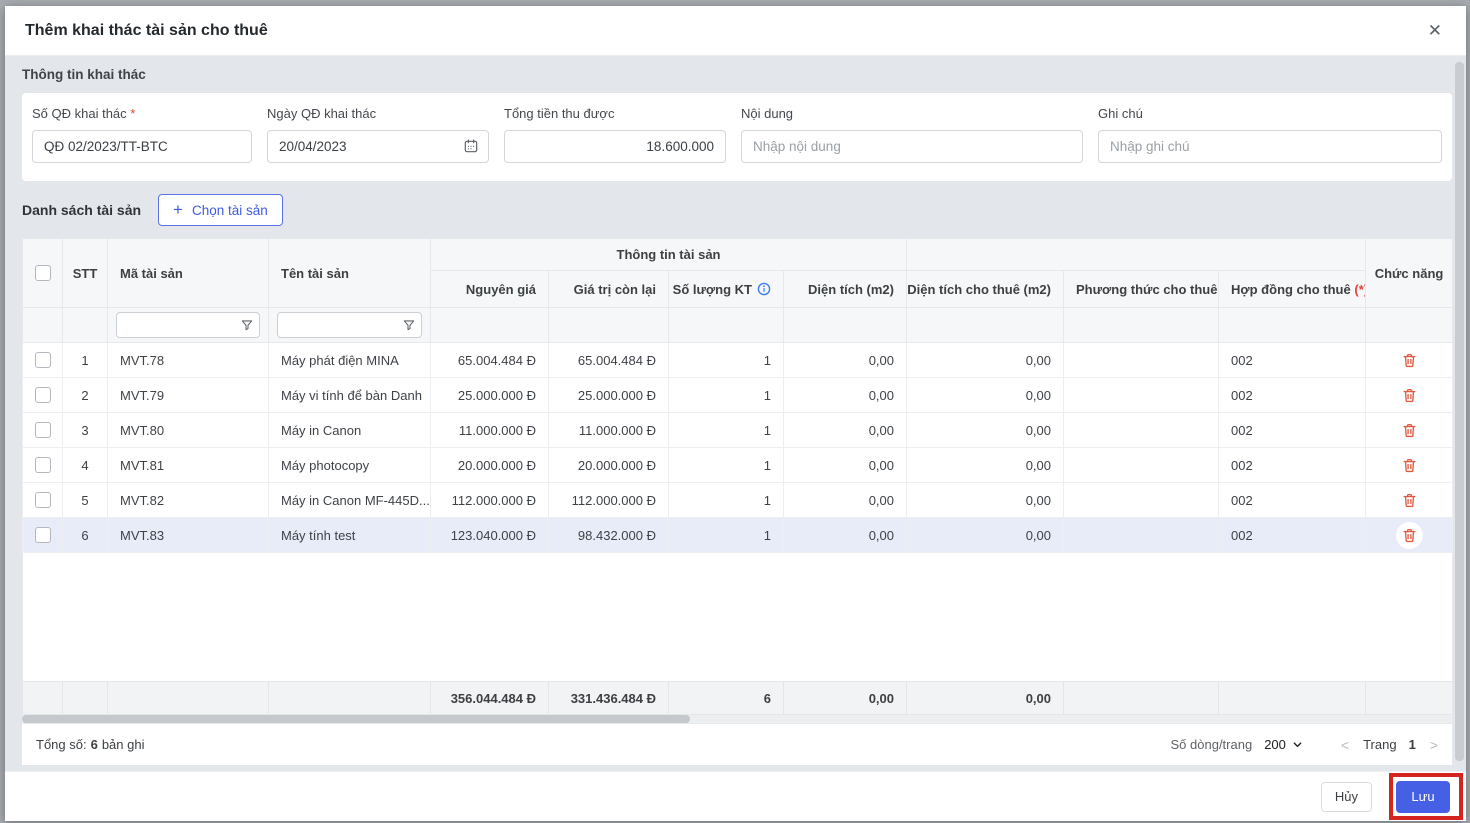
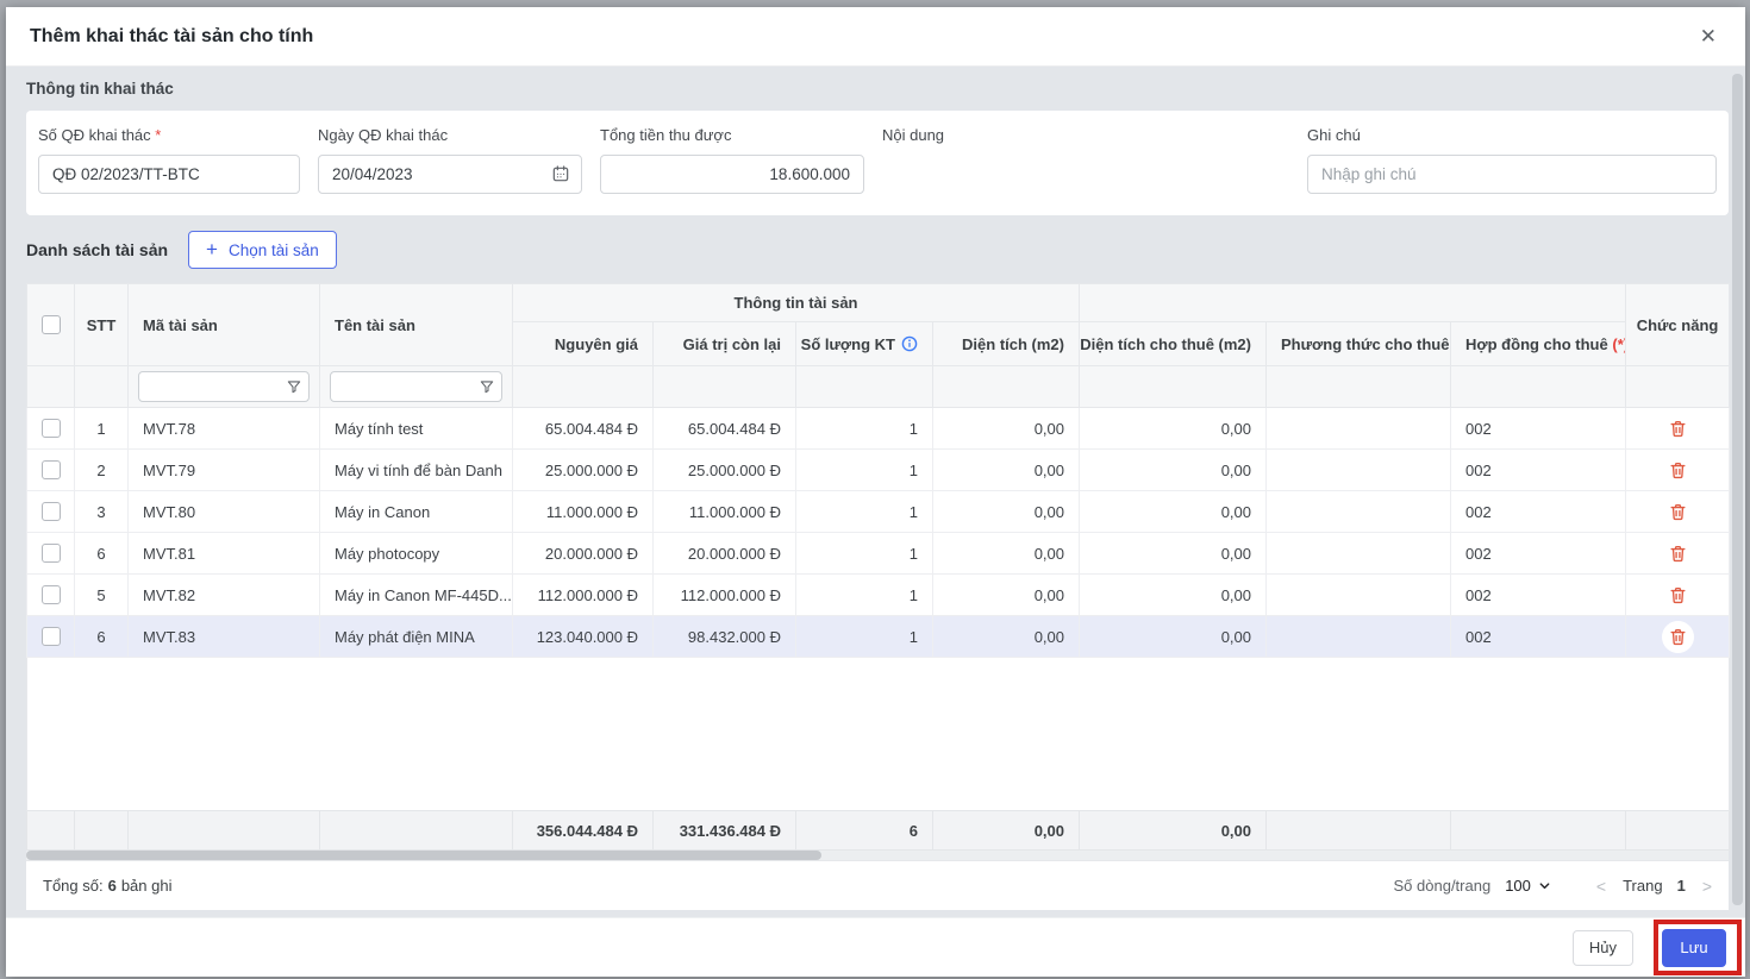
- Thêm khai thác tài sản cho thuê
+ Thêm khai thác tài sản cho tính
  ✕
  Thông tin khai thác
  Số QĐ khai thác *
  QĐ 02/2023/TT-BTC
  Ngày QĐ khai thác
  20/04/2023
  Tổng tiền thu được
  18.600.000
  Nội dung
- Nhập nội dung
  Ghi chú
  Nhập ghi chú
  Danh sách tài sản
  +
  Chọn tài sản
  	STT	Mã tài sản	Tên tài sản	Thông tin tài sản		Chức năng
  Nguyên giá	Giá trị còn lại	Số lượng KT	Diện tích (m2)	Diện tích cho thuê (m2)	Phương thức cho thuê	Hợp đồng cho thuê (*
- 	1	MVT.78	Máy phát điện MINA	65.004.484 Đ	65.004.484 Đ	1	0,00	0,00		002
+ 	1	MVT.78	Máy tính test	65.004.484 Đ	65.004.484 Đ	1	0,00	0,00		002
  	2	MVT.79	Máy vi tính để bàn Danh	25.000.000 Đ	25.000.000 Đ	1	0,00	0,00		002
  	3	MVT.80	Máy in Canon	11.000.000 Đ	11.000.000 Đ	1	0,00	0,00		002
- 	4	MVT.81	Máy photocopy	20.000.000 Đ	20.000.000 Đ	1	0,00	0,00		002
+ 	6	MVT.81	Máy photocopy	20.000.000 Đ	20.000.000 Đ	1	0,00	0,00		002
  	5	MVT.82	Máy in Canon MF-445D...	112.000.000 Đ	112.000.000 Đ	1	0,00	0,00		002
- 	6	MVT.83	Máy tính test	123.040.000 Đ	98.432.000 Đ	1	0,00	0,00		002
+ 	6	MVT.83	Máy phát điện MINA	123.040.000 Đ	98.432.000 Đ	1	0,00	0,00		002
  				356.044.484 Đ	331.436.484 Đ	6	0,00	0,00
  Tổng số:
  6
  bản ghi
  Số dòng/trang
- 200
+ 100
  <
  Trang
  1
  >
  Hủy
  Lưu
